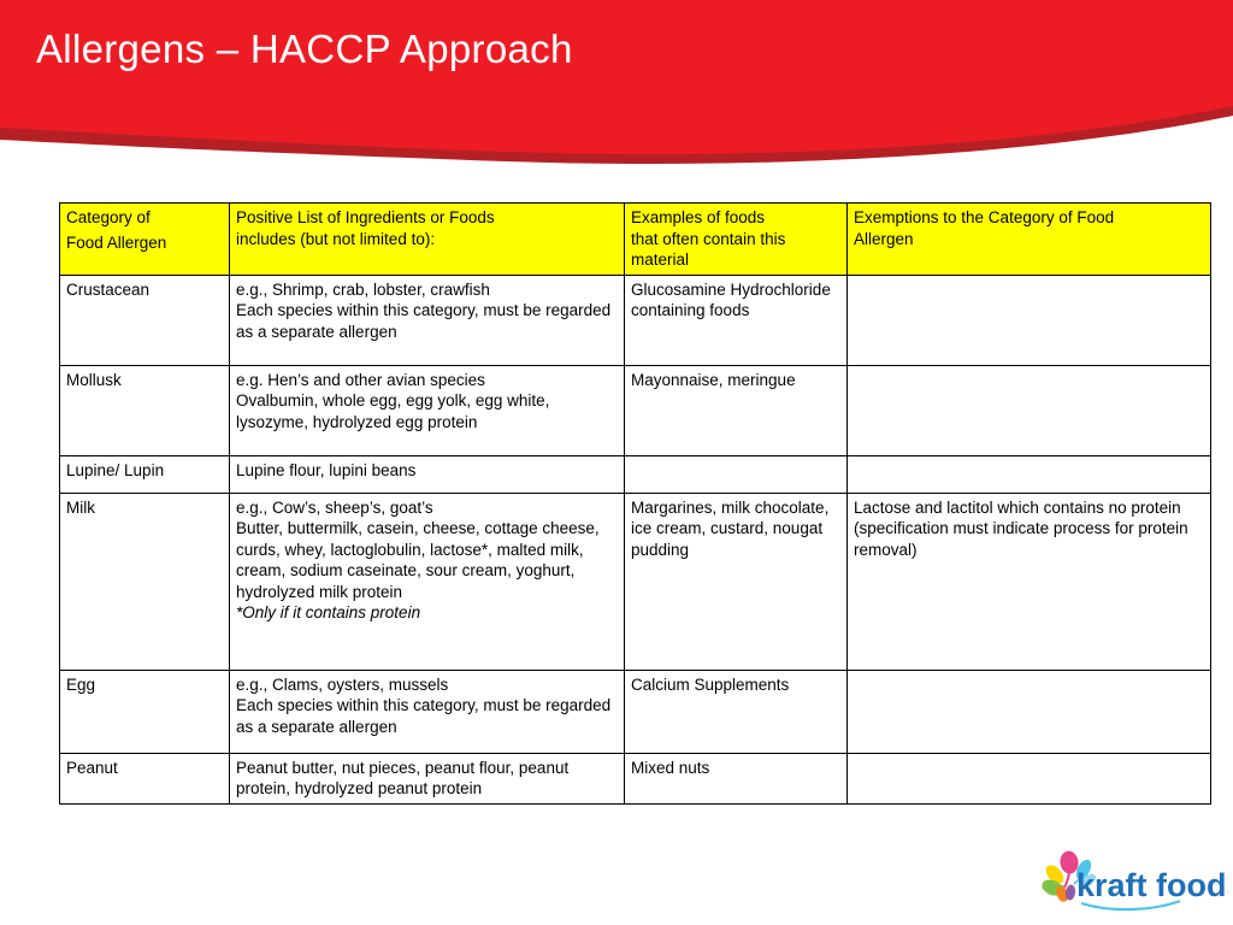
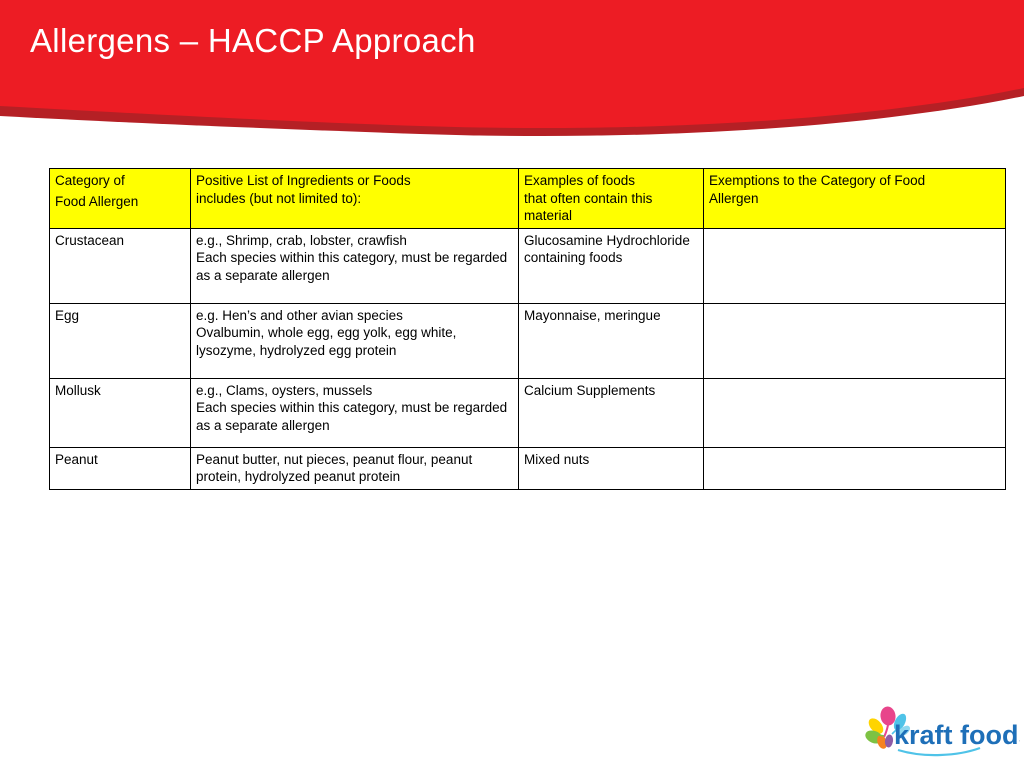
  Allergens – HACCP Approach
  Category of Food Allergen	Positive List of Ingredients or Foods includes (but not limited to):	Examples of foods that often contain this material	Exemptions to the Category of Food Allergen
  Crustacean	e.g., Shrimp, crab, lobster, crawfish Each species within this category, must be regarded as a separate allergen	Glucosamine Hydrochloride containing foods
- Mollusk	e.g. Hen’s and other avian species Ovalbumin, whole egg, egg yolk, egg white, lysozyme, hydrolyzed egg protein	Mayonnaise, meringue
+ Egg	e.g. Hen’s and other avian species Ovalbumin, whole egg, egg yolk, egg white, lysozyme, hydrolyzed egg protein	Mayonnaise, meringue
- Lupine/ Lupin	Lupine flour, lupini beans
- Milk	e.g., Cow’s, sheep’s, goat’s Butter, buttermilk, casein, cheese, cottage cheese, curds, whey, lactoglobulin, lactose*, malted milk, cream, sodium caseinate, sour cream, yoghurt, hydrolyzed milk protein *Only if it contains protein	Margarines, milk chocolate, ice cream, custard, nougat pudding	Lactose and lactitol which contains no protein (specification must indicate process for protein removal)
- Egg	e.g., Clams, oysters, mussels Each species within this category, must be regarded as a separate allergen	Calcium Supplements
+ Mollusk	e.g., Clams, oysters, mussels Each species within this category, must be regarded as a separate allergen	Calcium Supplements
  Peanut	Peanut butter, nut pieces, peanut flour, peanut protein, hydrolyzed peanut protein	Mixed nuts
  kraft food
